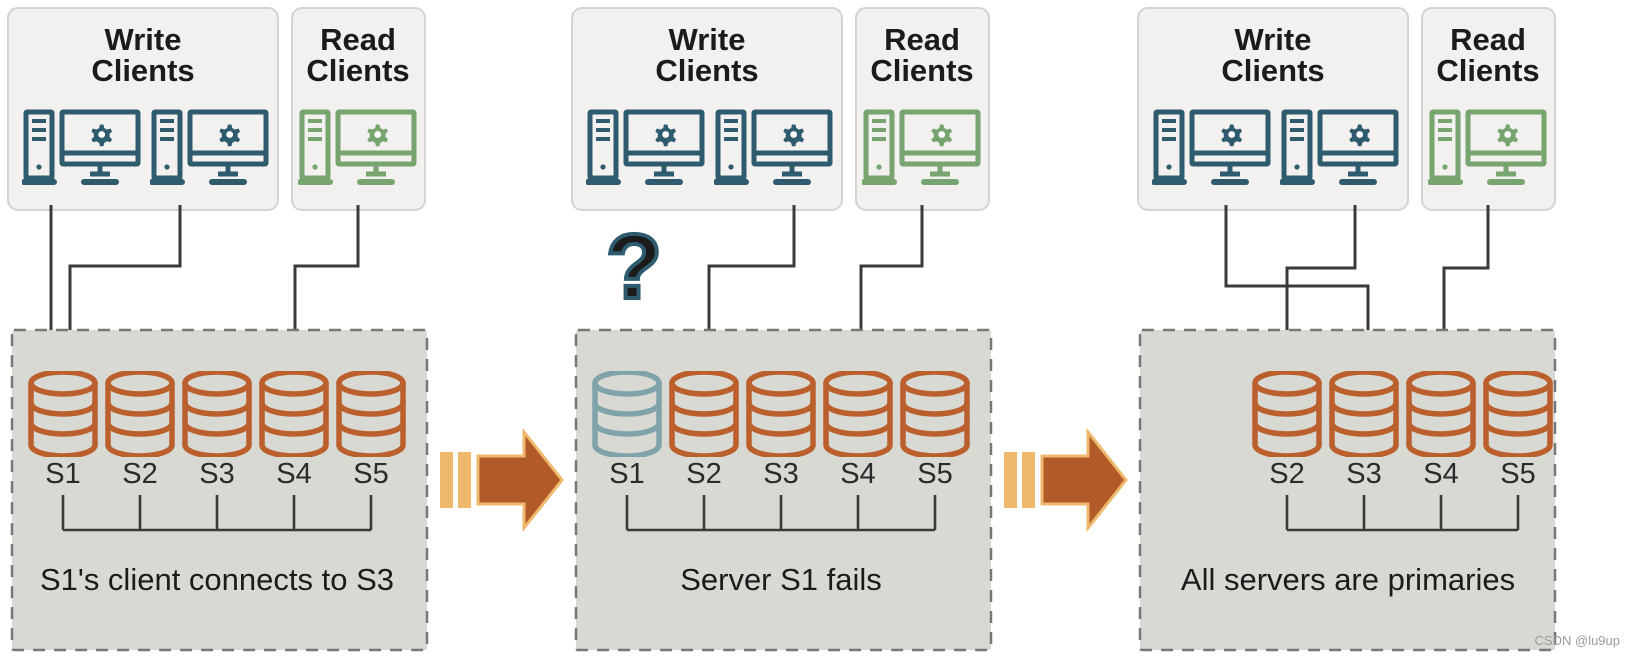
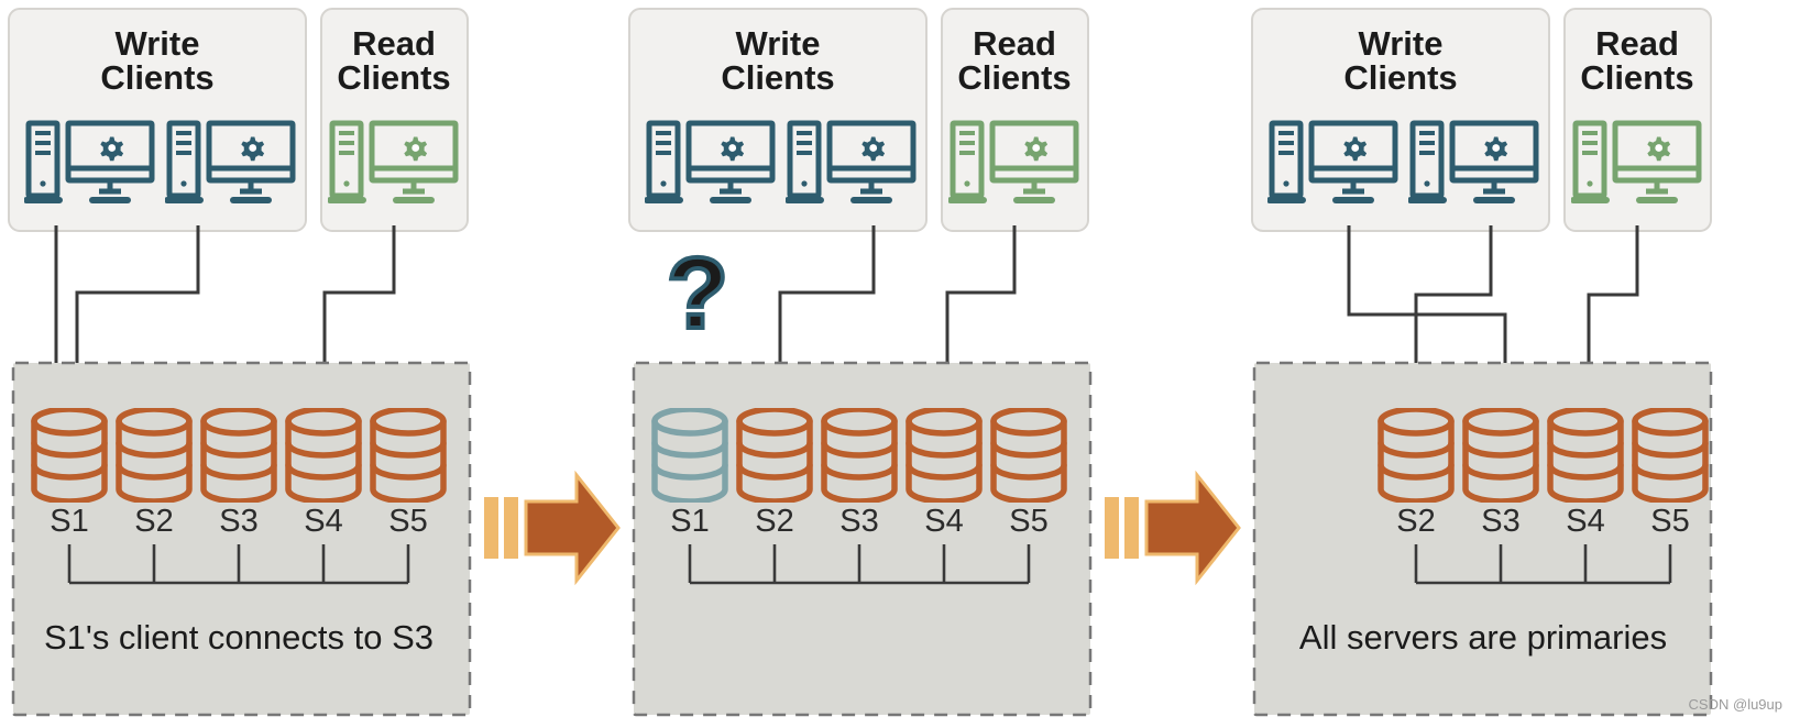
  Write
  Clients
  Read
  Clients
  S1
  S2
  S3
  S4
  S5
  S1's client connects to S3
  Write
  Clients
  Read
  Clients
  ?
  S1
  S2
  S3
  S4
  S5
- Server S1 fails
  Write
  Clients
  Read
  Clients
  S2
  S3
  S4
  S5
  All servers are primaries
  CSDN @lu9up
